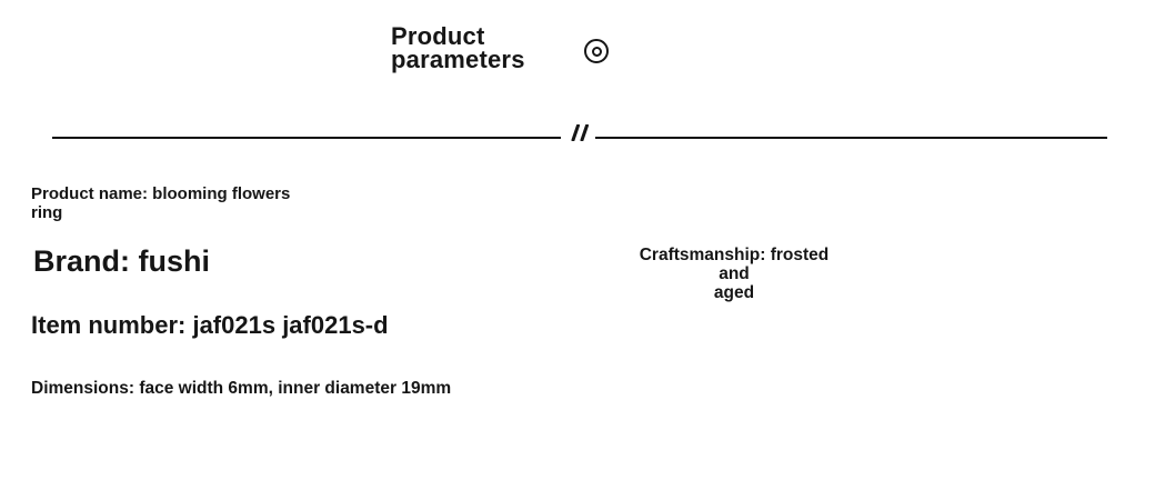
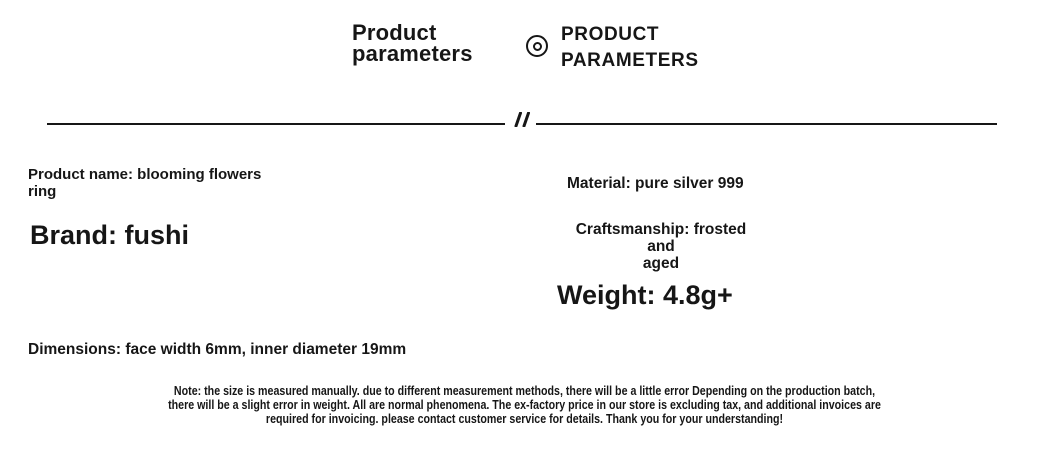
  Product
  parameters
+ PRODUCT
+ PARAMETERS
  Product name: blooming flowers
  ring
  Brand: fushi
- Item number: jaf021s jaf021s-d
  Dimensions: face width 6mm, inner diameter 19mm
+ Material: pure silver 999
  Craftsmanship: frosted and
  aged
+ Weight: 4.8g+
+ Note: the size is measured manually. due to different measurement methods, there will be a little error Depending on the production batch,
+ there will be a slight error in weight. All are normal phenomena. The ex-factory price in our store is excluding tax, and additional invoices are
+ required for invoicing. please contact customer service for details. Thank you for your understanding!
